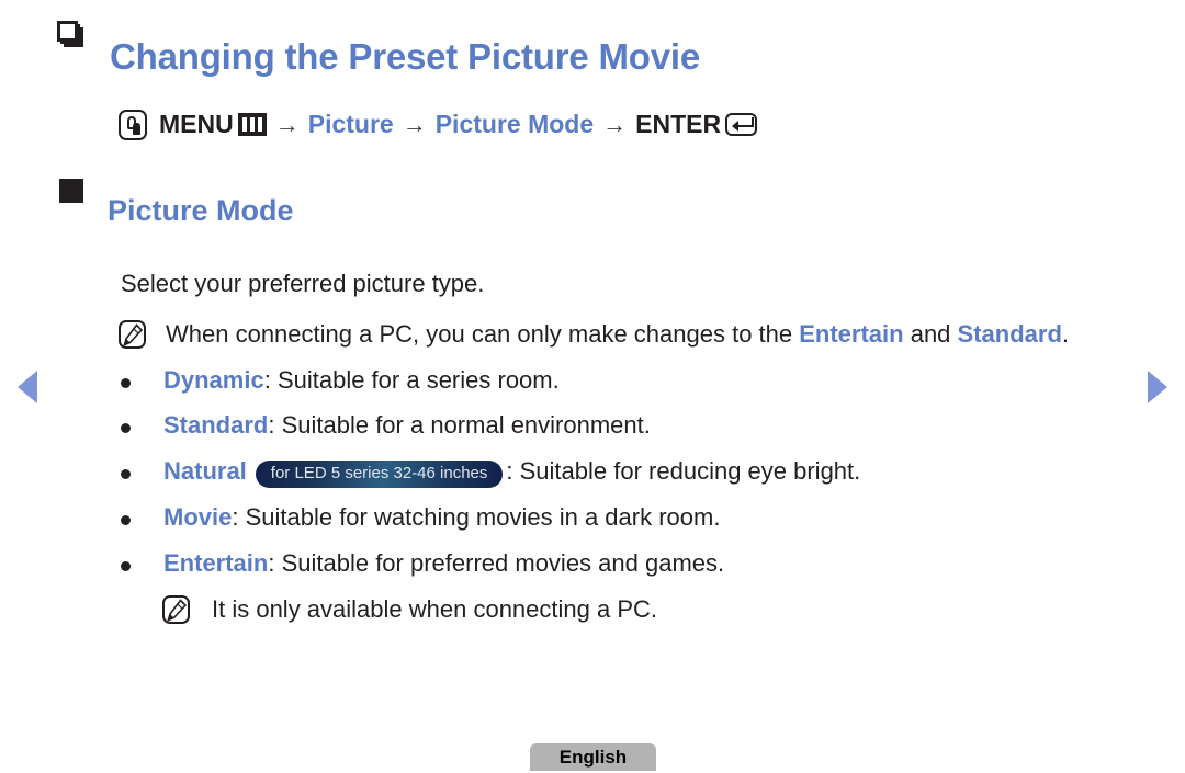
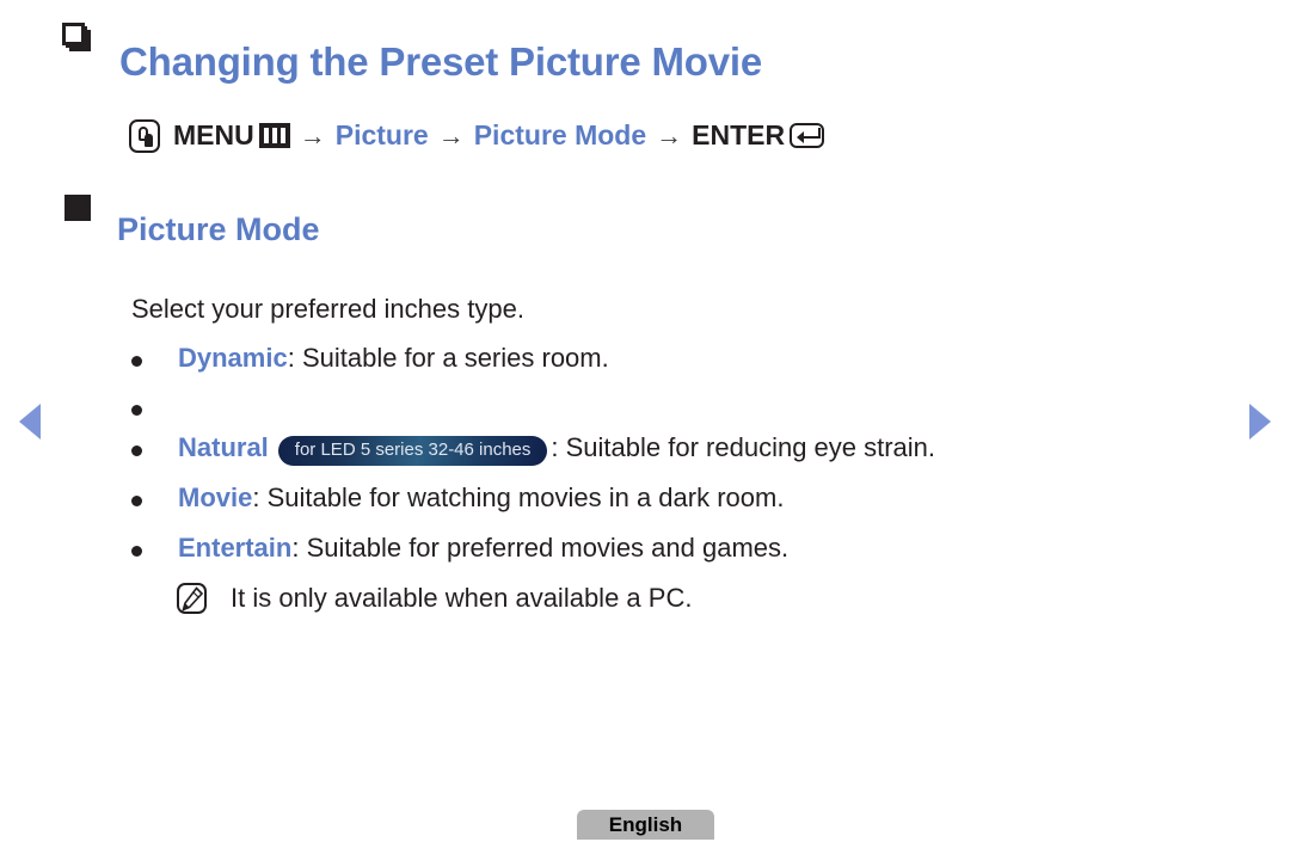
  Changing the Preset Picture Movie
  MENU
  →
  Picture
  →
  Picture Mode
  →
  ENTER
  Picture Mode
- Select your preferred picture type.
+ Select your preferred inches type.
- When connecting a PC, you can only make changes to the Entertain and Standard.
  Dynamic: Suitable for a series room.
- Standard: Suitable for a normal environment.
- Natural for LED 5 series 32-46 inches : Suitable for reducing eye bright.
+ Natural for LED 5 series 32-46 inches : Suitable for reducing eye strain.
  Movie: Suitable for watching movies in a dark room.
  Entertain: Suitable for preferred movies and games.
- It is only available when connecting a PC.
+ It is only available when available a PC.
  English
